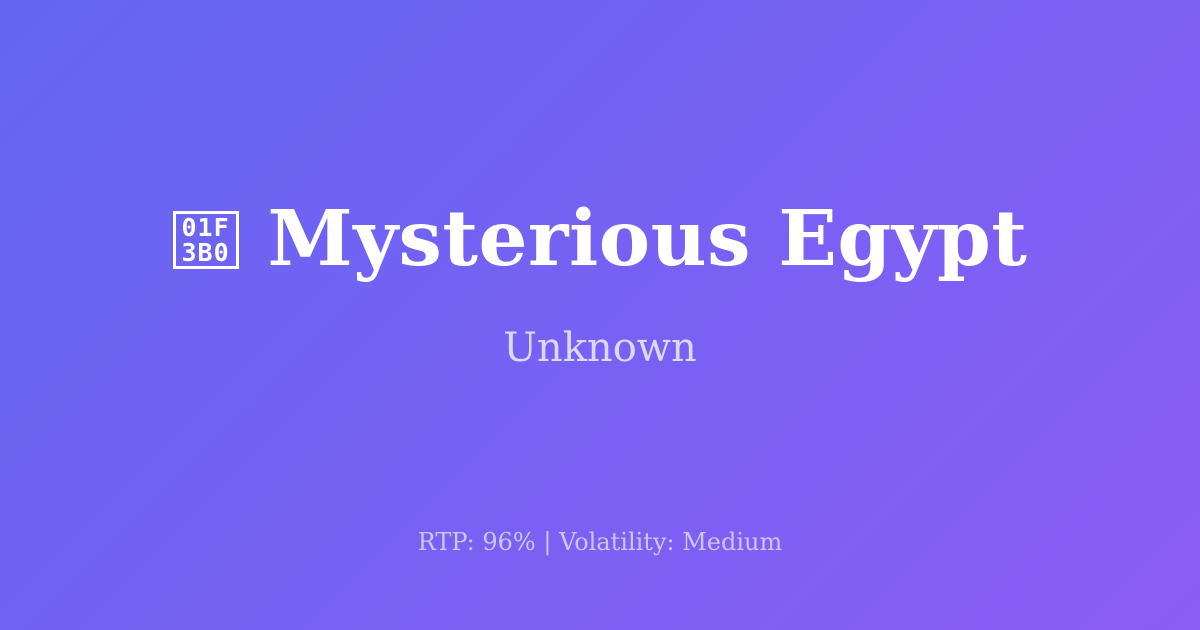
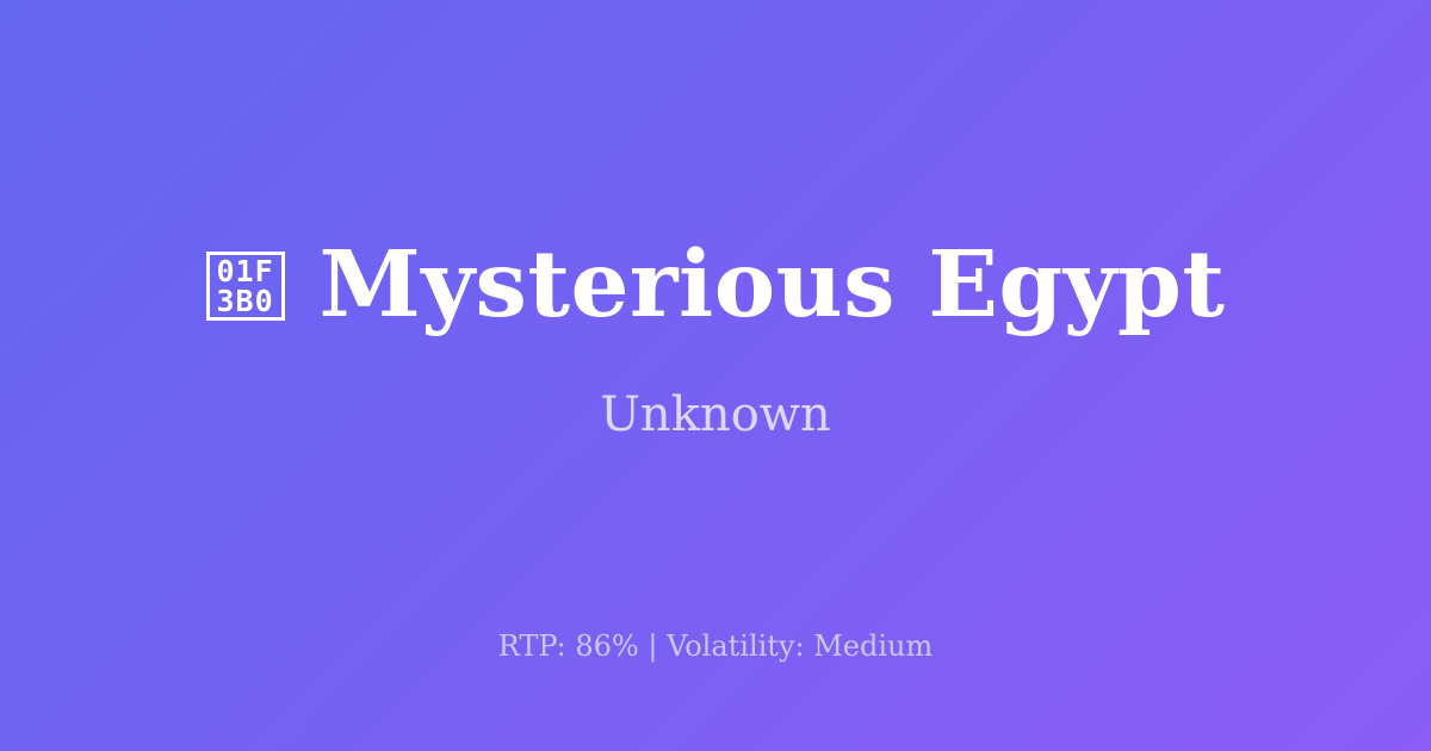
  01F
  3B0
  Mysterious Egypt
  Unknown
- RTP: 96% | Volatility: Medium
+ RTP: 86% | Volatility: Medium
